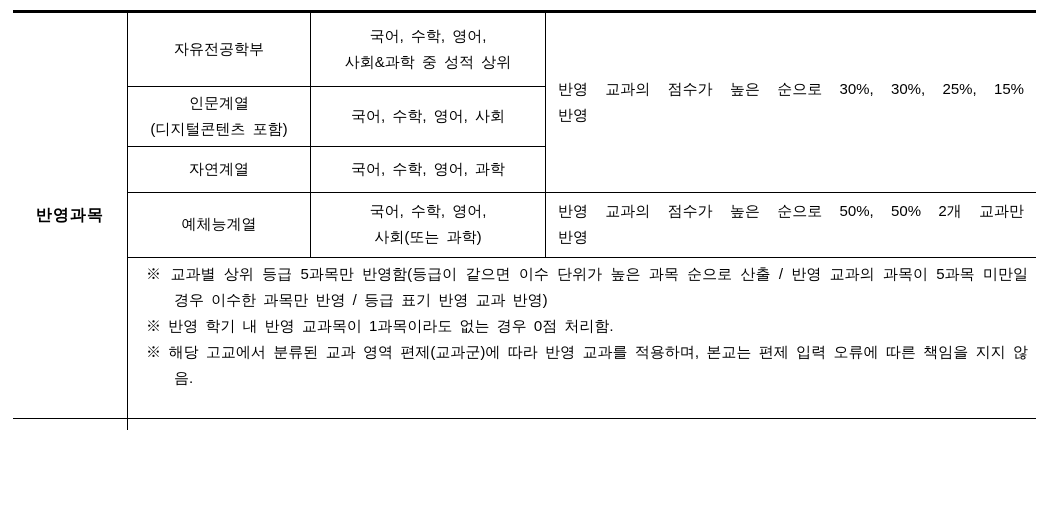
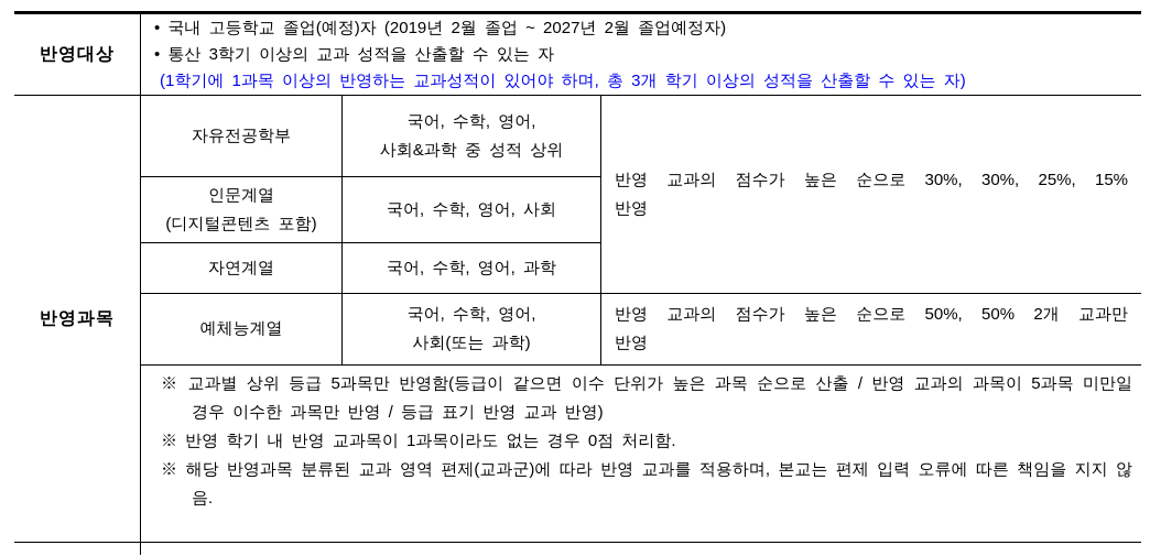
+ 반영대상
+ • 국내 고등학교 졸업(예정)자 (2019년 2월 졸업 ~ 2027년 2월 졸업예정자)
+ • 통산 3학기 이상의 교과 성적을 산출할 수 있는 자
+ (1학기에 1과목 이상의 반영하는 교과성적이 있어야 하며, 총 3개 학기 이상의 성적을 산출할 수 있는 자)
  반영과목
  자유전공학부
  국어, 수학, 영어,
  사회&과학 중 성적 상위
  반영 교과의 점수가 높은 순으로 30%, 30%, 25%, 15%
  반영
  인문계열
  (디지털콘텐츠 포함)
  국어, 수학, 영어, 사회
  자연계열
  국어, 수학, 영어, 과학
  예체능계열
  국어, 수학, 영어,
  사회(또는 과학)
  반영 교과의 점수가 높은 순으로 50%, 50% 2개 교과만
  반영
  ※ 교과별 상위 등급 5과목만 반영함(등급이 같으면 이수 단위가 높은 과목 순으로 산출 / 반영 교과의 과목이 5과목 미만일 경우 이수한 과목만 반영 / 등급 표기 반영 교과 반영)
  ※ 반영 학기 내 반영 교과목이 1과목이라도 없는 경우 0점 처리함.
- ※ 해당 고교에서 분류된 교과 영역 편제(교과군)에 따라 반영 교과를 적용하며, 본교는 편제 입력 오류에 따른 책임을 지지 않음.
+ ※ 해당 반영과목 분류된 교과 영역 편제(교과군)에 따라 반영 교과를 적용하며, 본교는 편제 입력 오류에 따른 책임을 지지 않음.
